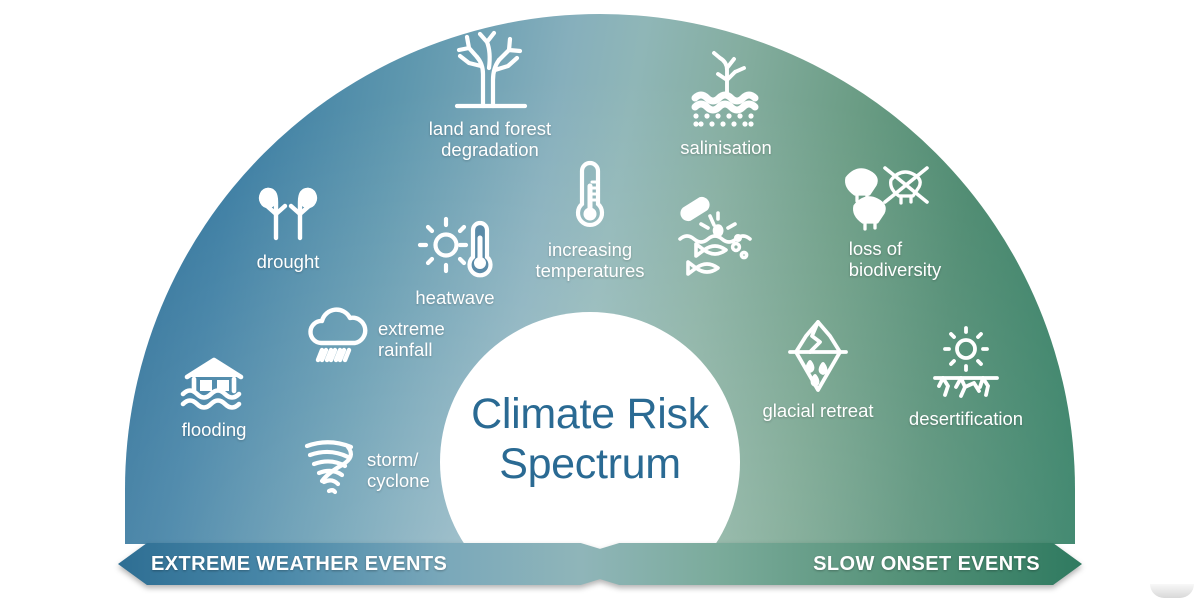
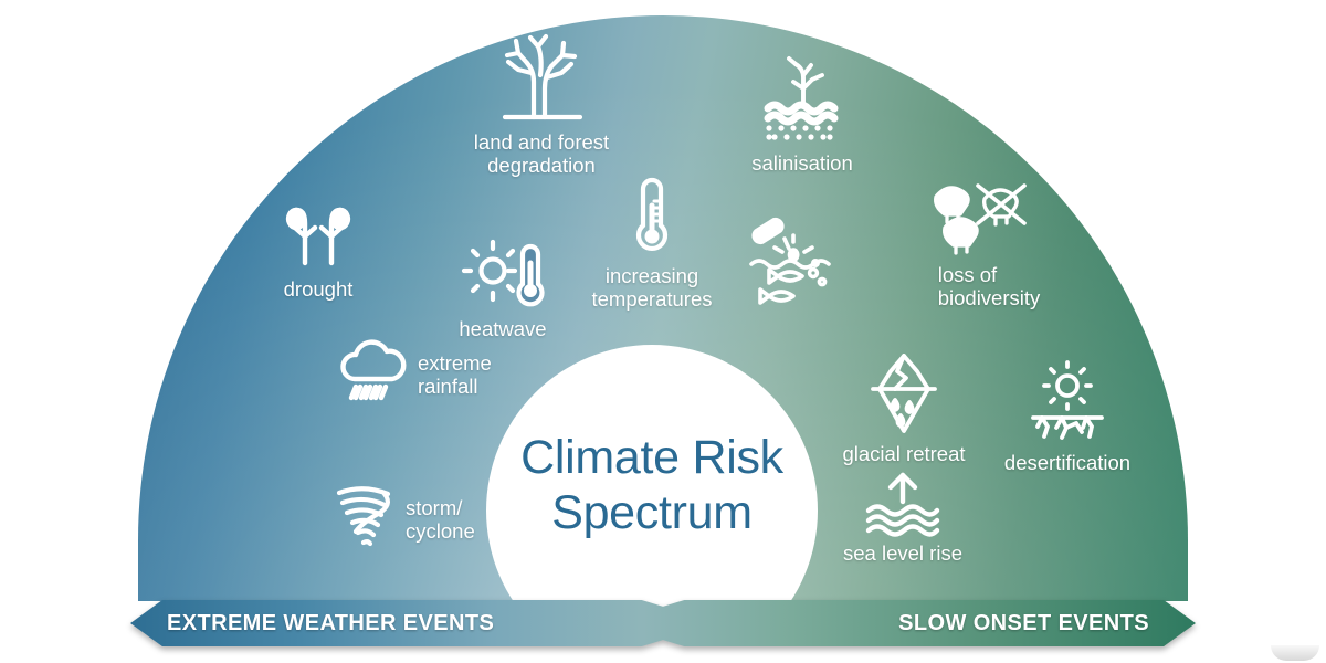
- flooding
  extreme
  rainfall
  storm/
  cyclone
  drought
  heatwave
  land and forest
  degradation
  increasing
  temperatures
  salinisation
  loss of
  biodiversity
  glacial retreat
  desertification
+ sea level rise
  Climate Risk Spectrum
  EXTREME WEATHER EVENTS
  SLOW ONSET EVENTS
